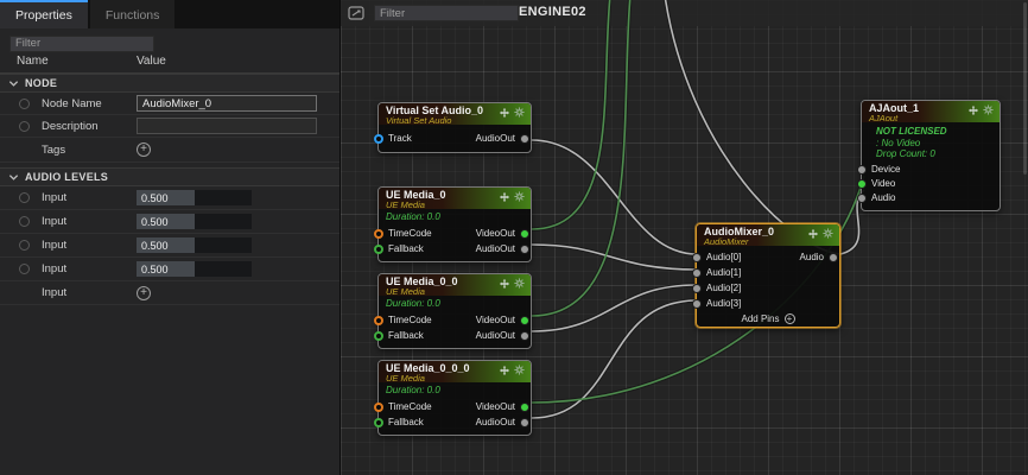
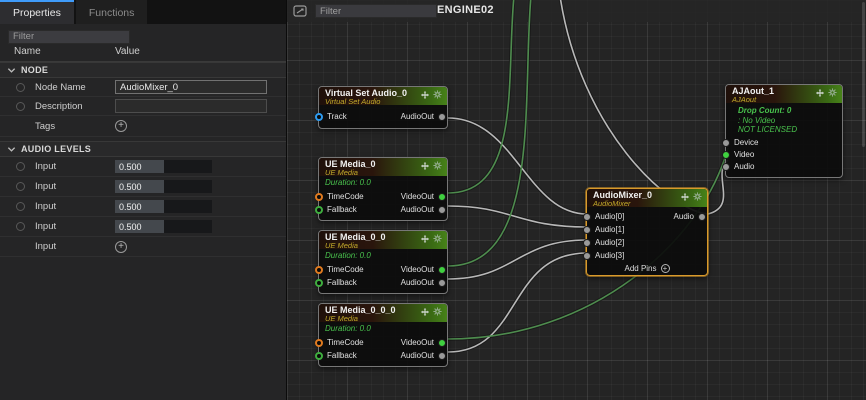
  Properties
  Functions
  Filter
  Name
  Value
  NODE
  Node Name
  AudioMixer_0
  Description
  Tags
  +
  AUDIO LEVELS
  Input
  0.500
  Input
  0.500
  Input
  0.500
  Input
  0.500
  Input
  +
  Filter
  ENGINE02
  Virtual Set Audio_0
  Virtual Set Audio
  Track
  AudioOut
  UE Media_0
  UE Media
  Duration: 0.0
  TimeCode
  VideoOut
  Fallback
  AudioOut
  UE Media_0_0
  UE Media
  Duration: 0.0
  TimeCode
  VideoOut
  Fallback
  AudioOut
  UE Media_0_0_0
  UE Media
  Duration: 0.0
  TimeCode
  VideoOut
  Fallback
  AudioOut
  AudioMixer_0
  AudioMixer
  Audio[0]
  Audio
  Audio[1]
  Audio[2]
  Audio[3]
  Add Pins
  +
  AJAout_1
  AJAout
- NOT LICENSED
+ Drop Count: 0
  : No Video
- Drop Count: 0
+ NOT LICENSED
  Device
  Video
  Audio
